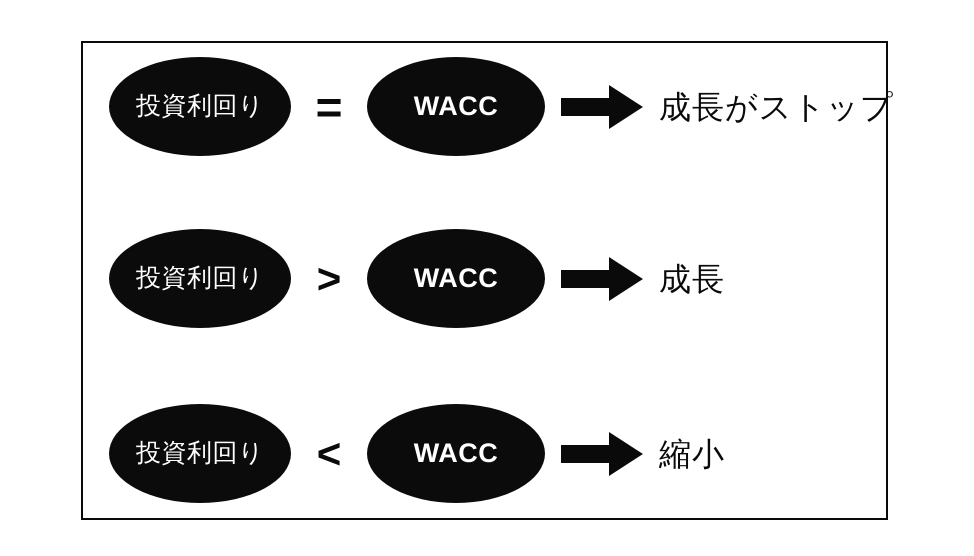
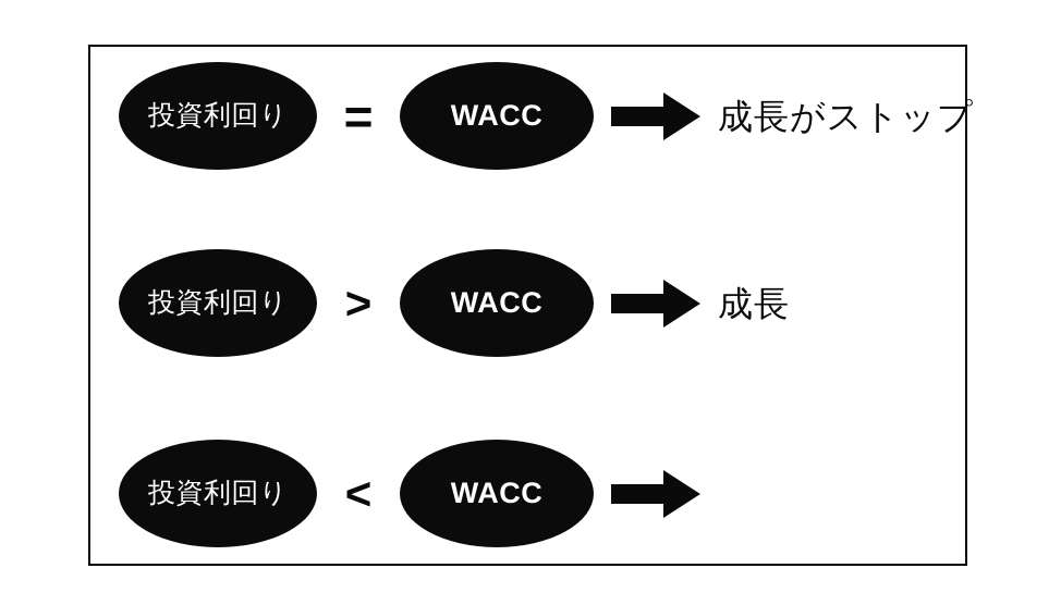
  投資利回り
  =
  WACC
  成長がストップ
  投資利回り
  >
  WACC
  成長
  投資利回り
  <
  WACC
- 縮小
